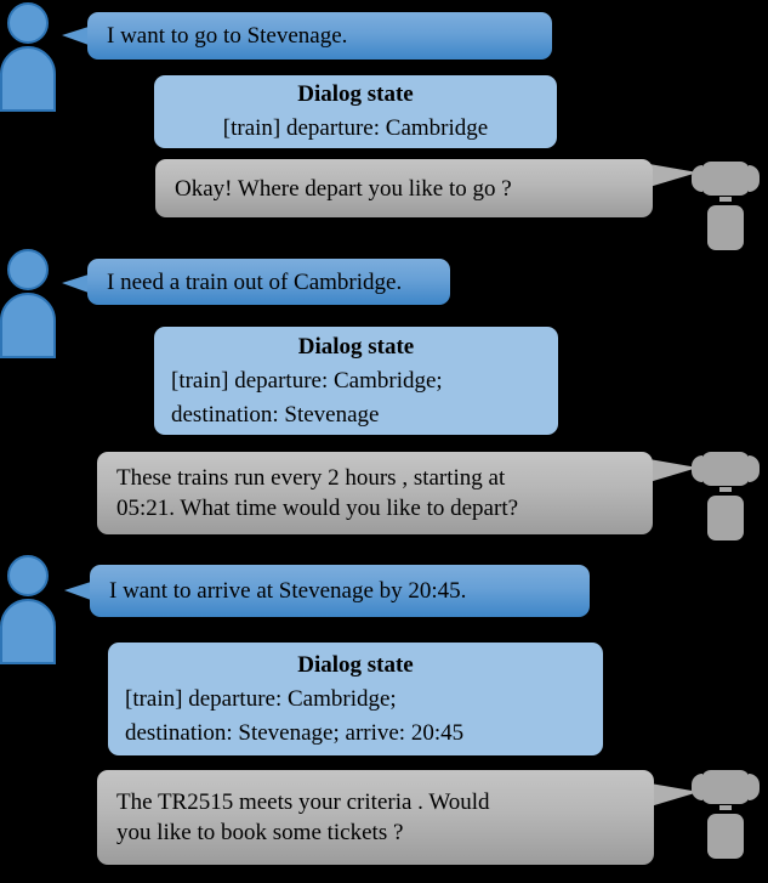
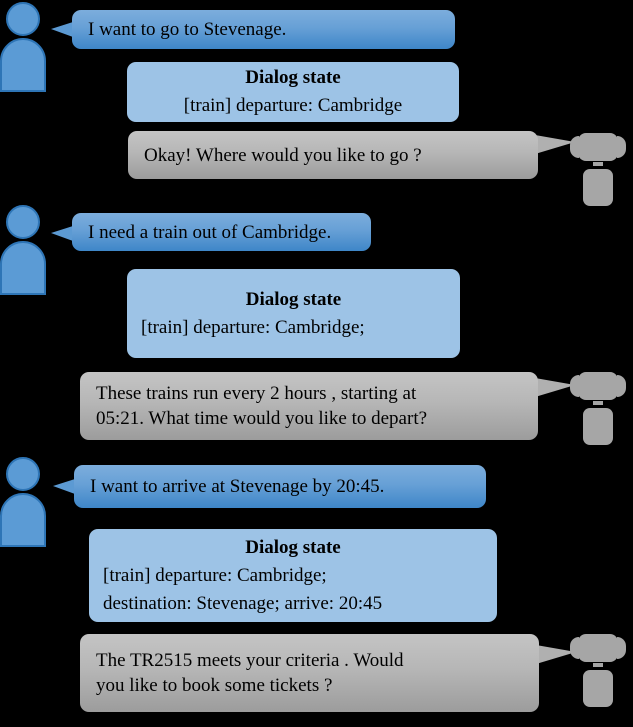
  I want to go to Stevenage.
  Dialog state
  [train] departure: Cambridge
- Okay! Where depart you like to go ?
+ Okay! Where would you like to go ?
  I need a train out of Cambridge.
  Dialog state
  [train] departure: Cambridge;
- destination: Stevenage
  These trains run every 2 hours , starting at
  05:21. What time would you like to depart?
  I want to arrive at Stevenage by 20:45.
  Dialog state
  [train] departure: Cambridge;
  destination: Stevenage; arrive: 20:45
  The TR2515 meets your criteria . Would
  you like to book some tickets ?
